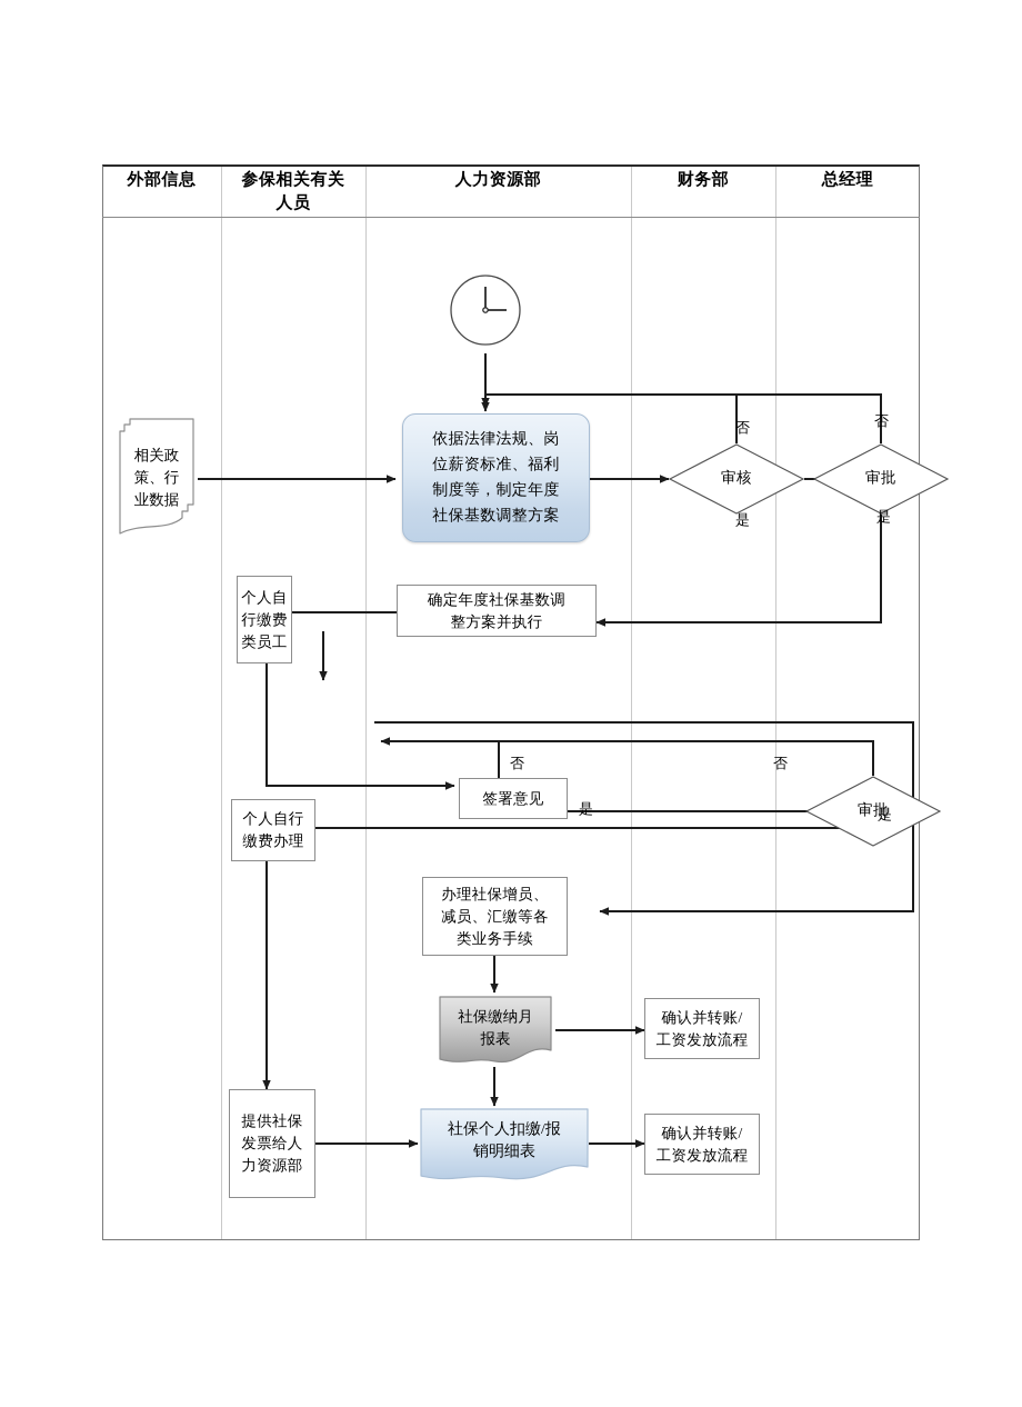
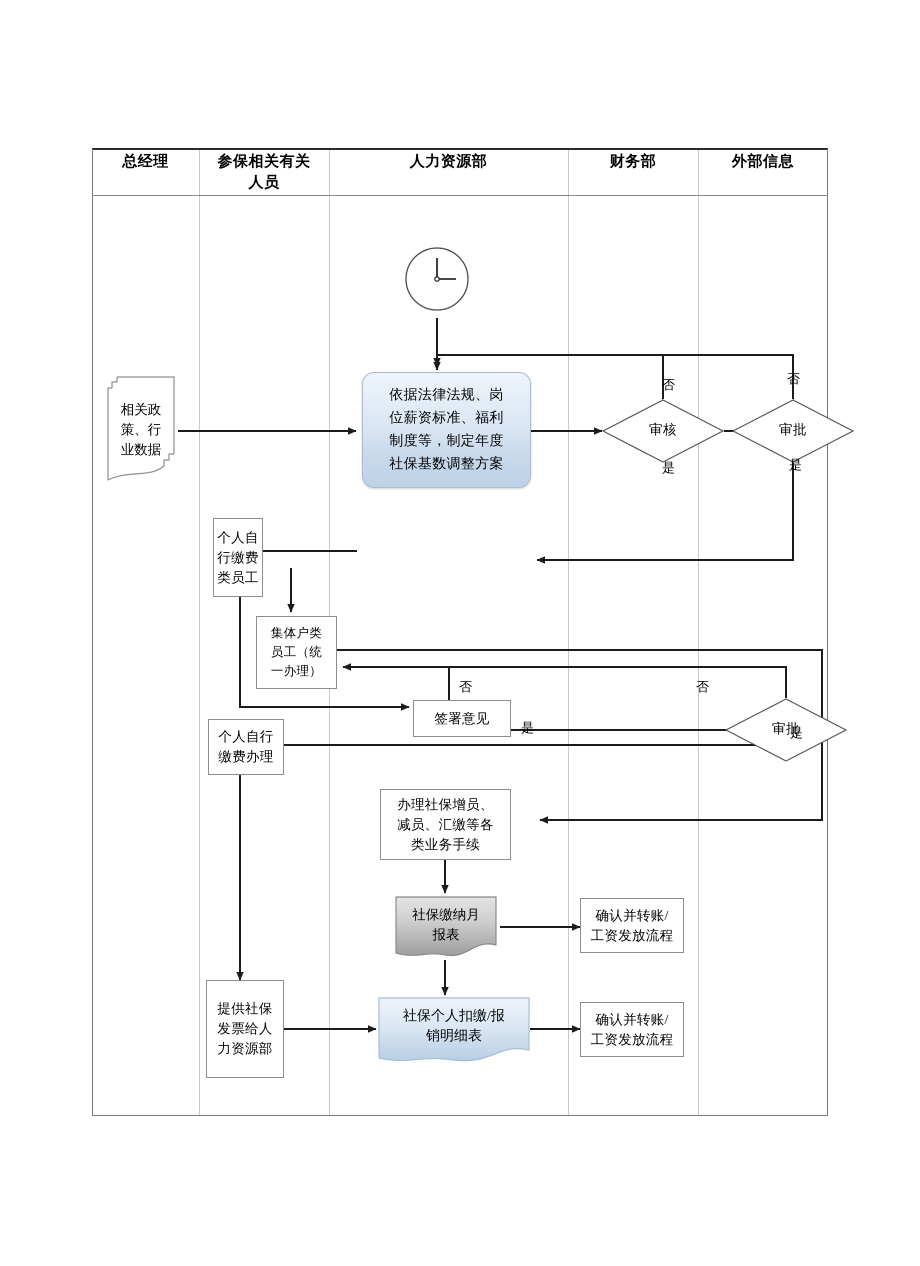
- 外部信息
+ 总经理
  参保相关有关
  人员
  人力资源部
  财务部
- 总经理
+ 外部信息
  相关政
  策、行
  业数据
  依据法律法规、岗
  位薪资标准、福利
  制度等，制定年度
  社保基数调整方案
  审核
  审批
- 确定年度社保基数调
- 整方案并执行
  个人自
  行缴费
  类员工
+ 集体户类
+ 员工（统
+ 一办理）
  签署意见
  审批
  个人自行
  缴费办理
  办理社保增员、
  减员、汇缴等各
  类业务手续
  社保缴纳月
  报表
  确认并转账/
  工资发放流程
  提供社保
  发票给人
  力资源部
  社保个人扣缴/报
  销明细表
  确认并转账/
  工资发放流程
  否
  是
  否
  是
  否
  是
  否
  是
